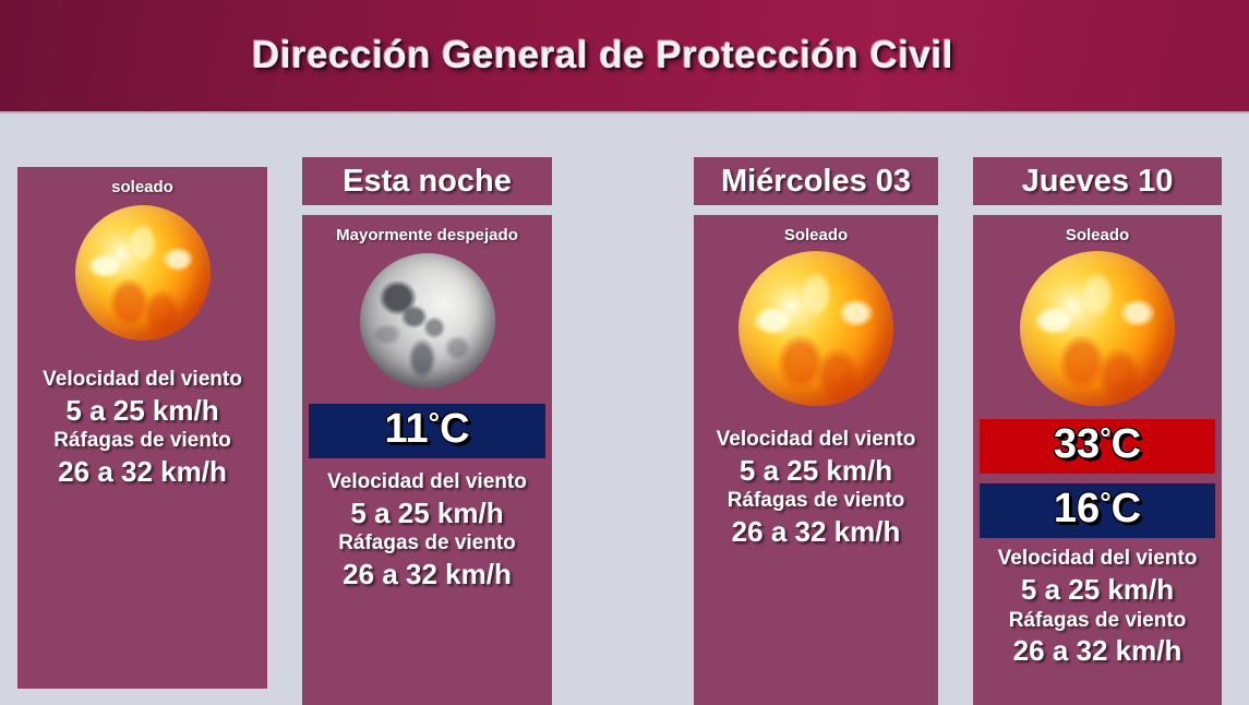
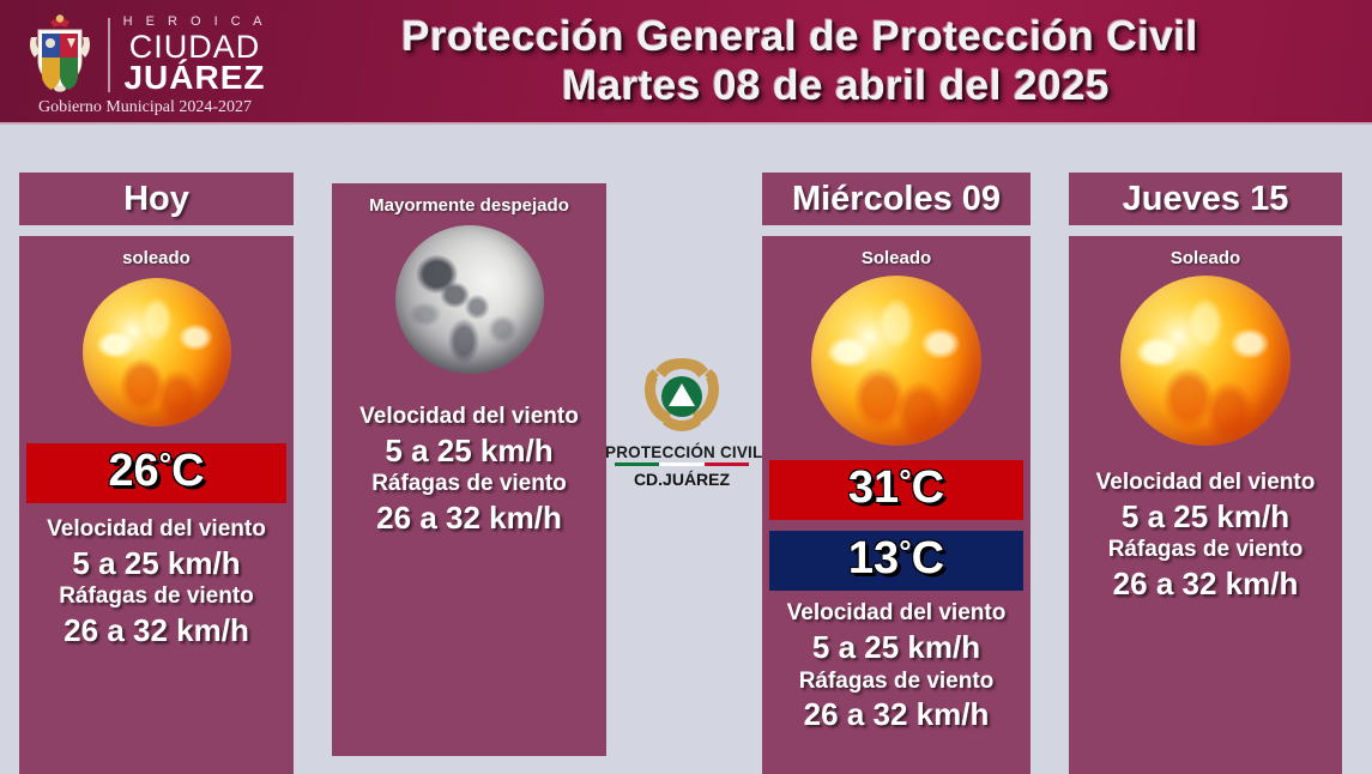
+ H E R O I C A
+ CIUDAD
+ JUÁREZ
+ Gobierno Municipal 2024-2027
- Dirección General de Protección Civil
+ Protección General de Protección Civil
+ Martes 08 de abril del 2025
+ PROTECCIÓN CIVIL
+ CD.JUÁREZ
+ Hoy
  soleado
+ 26°C
  Velocidad del viento
  5 a 25 km/h
  Ráfagas de viento
  26 a 32 km/h
- Esta noche
  Mayormente despejado
- 11°C
  Velocidad del viento
  5 a 25 km/h
  Ráfagas de viento
  26 a 32 km/h
- Miércoles 03
+ Miércoles 09
  Soleado
+ 31°C
+ 13°C
  Velocidad del viento
  5 a 25 km/h
  Ráfagas de viento
  26 a 32 km/h
- Jueves 10
+ Jueves 15
  Soleado
- 33°C
- 16°C
  Velocidad del viento
  5 a 25 km/h
  Ráfagas de viento
  26 a 32 km/h
